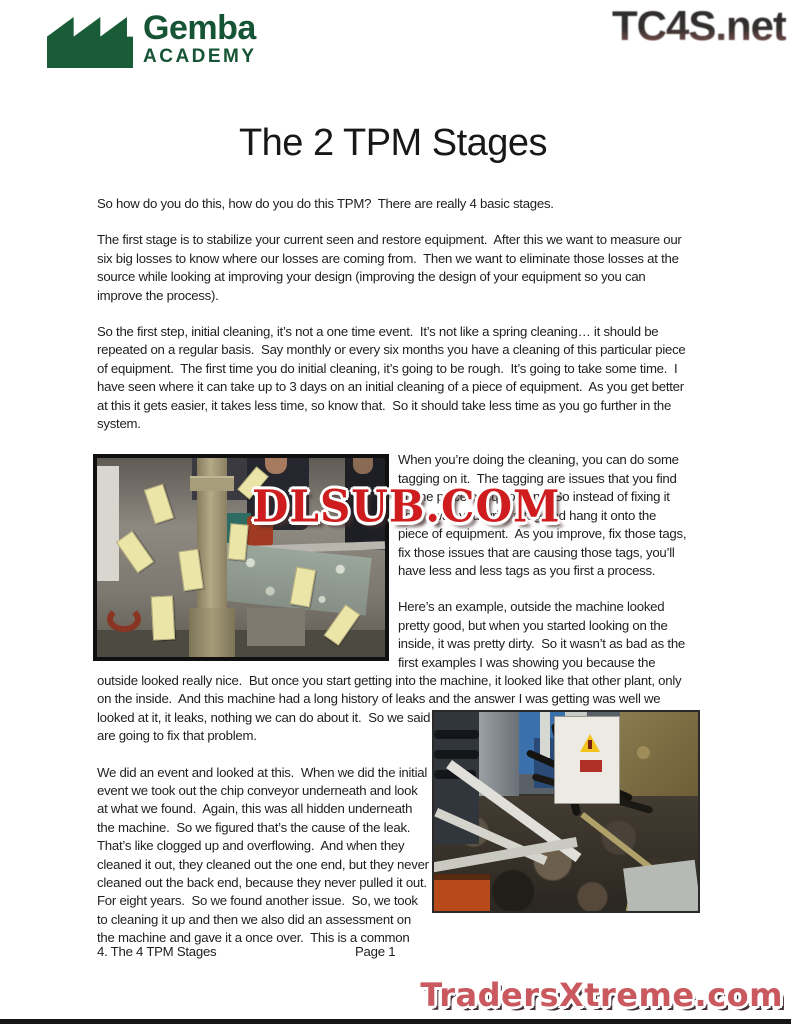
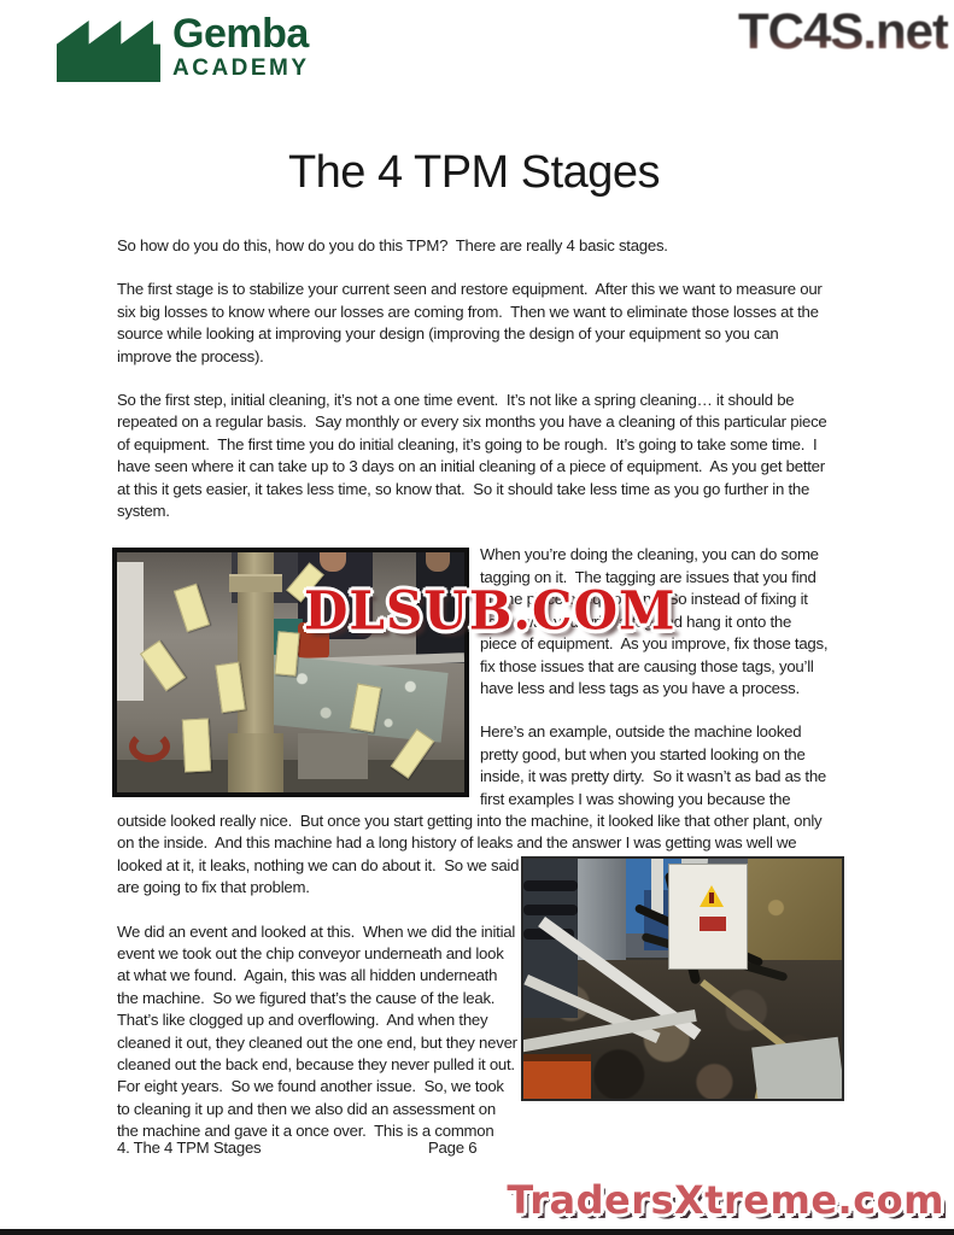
  Gemba
  ACADEMY
  TC4S.net
- The 2 TPM Stages
+ The 4 TPM Stages
  So how do you do this, how do you do this TPM? There are really 4 basic stages.
  The first stage is to stabilize your current seen and restore equipment. After this we want to measure our six big losses to know where our losses are coming from. Then we want to eliminate those losses at the source while looking at improving your design (improving the design of your equipment so you can improve the process).
  So the first step, initial cleaning, it’s not a one time event. It’s not like a spring cleaning… it should be repeated on a regular basis. Say monthly or every six months you have a cleaning of this particular piece of equipment. The first time you do initial cleaning, it’s going to be rough. It’s going to take some time. I have seen where it can take up to 3 days on an initial cleaning of a piece of equipment. As you get better at this it gets easier, it takes less time, so know that. So it should take less time as you go further in the system.
- When you’re doing the cleaning, you can do some tagging on it. The tagging are issues that you find on the piece of equipment. So instead of fixing it right away you write a tag and hang it onto the piece of equipment. As you improve, fix those tags, fix those issues that are causing those tags, you’ll have less and less tags as you first a process.
+ When you’re doing the cleaning, you can do some tagging on it. The tagging are issues that you find on the piece of equipment. So instead of fixing it right away you write a tag and hang it onto the piece of equipment. As you improve, fix those tags, fix those issues that are causing those tags, you’ll have less and less tags as you have a process.
  Here’s an example, outside the machine looked pretty good, but when you started looking on the inside, it was pretty dirty. So it wasn’t as bad as the first examples I was showing you because the outside looked really nice. But once you start getting into the machine, it looked like that other plant, only on the inside. And this machine had a long history of leaks and the answer I was getting was well we looked at it, it leaks, nothing we can do about it. So we said are going to fix that problem.
  We did an event and looked at this. When we did the initial event we took out the chip conveyor underneath and look at what we found. Again, this was all hidden underneath the machine. So we figured that’s the cause of the leak. That’s like clogged up and overflowing. And when they cleaned it out, they cleaned out the one end, but they never cleaned out the back end, because they never pulled it out. For eight years. So we found another issue. So, we took to cleaning it up and then we also did an assessment on the machine and gave it a once over. This is a common
  DLSUB.COM
  TradersXtreme.com
  4. The 4 TPM Stages
- Page 1
+ Page 6
